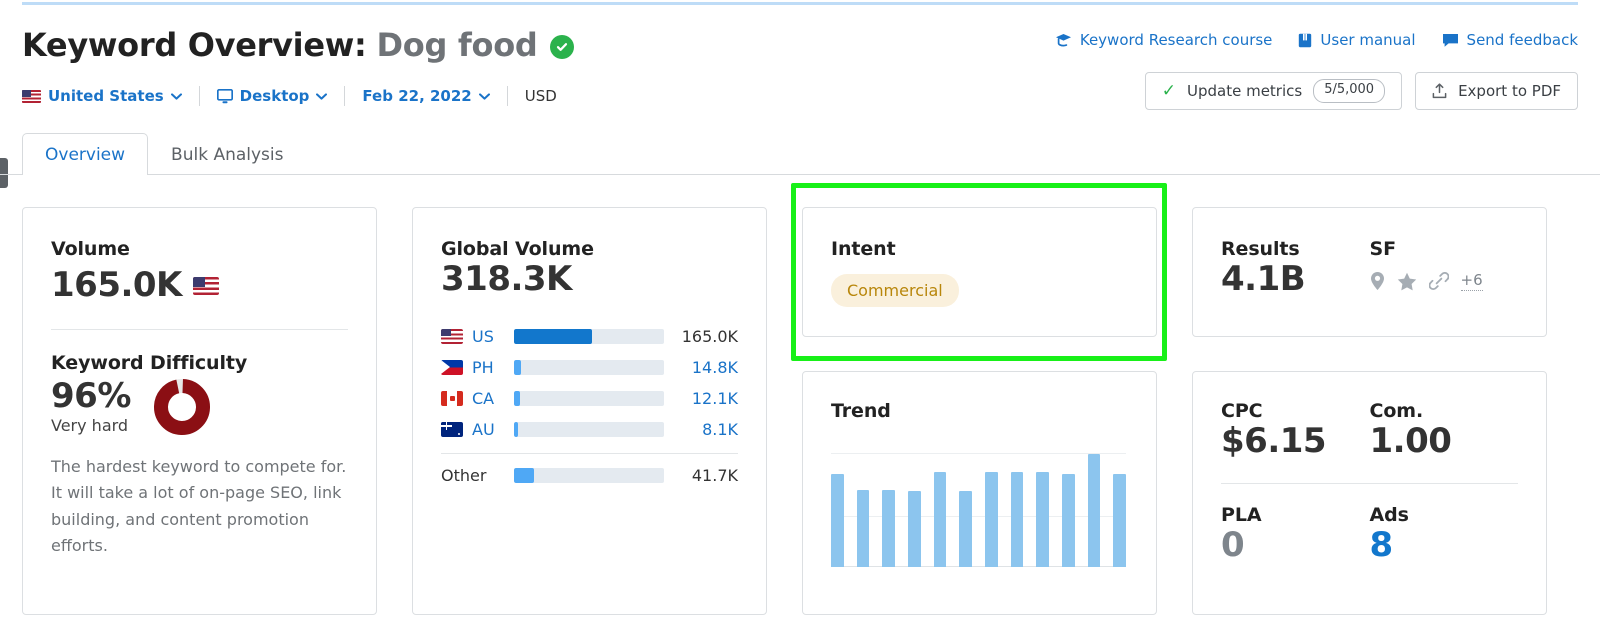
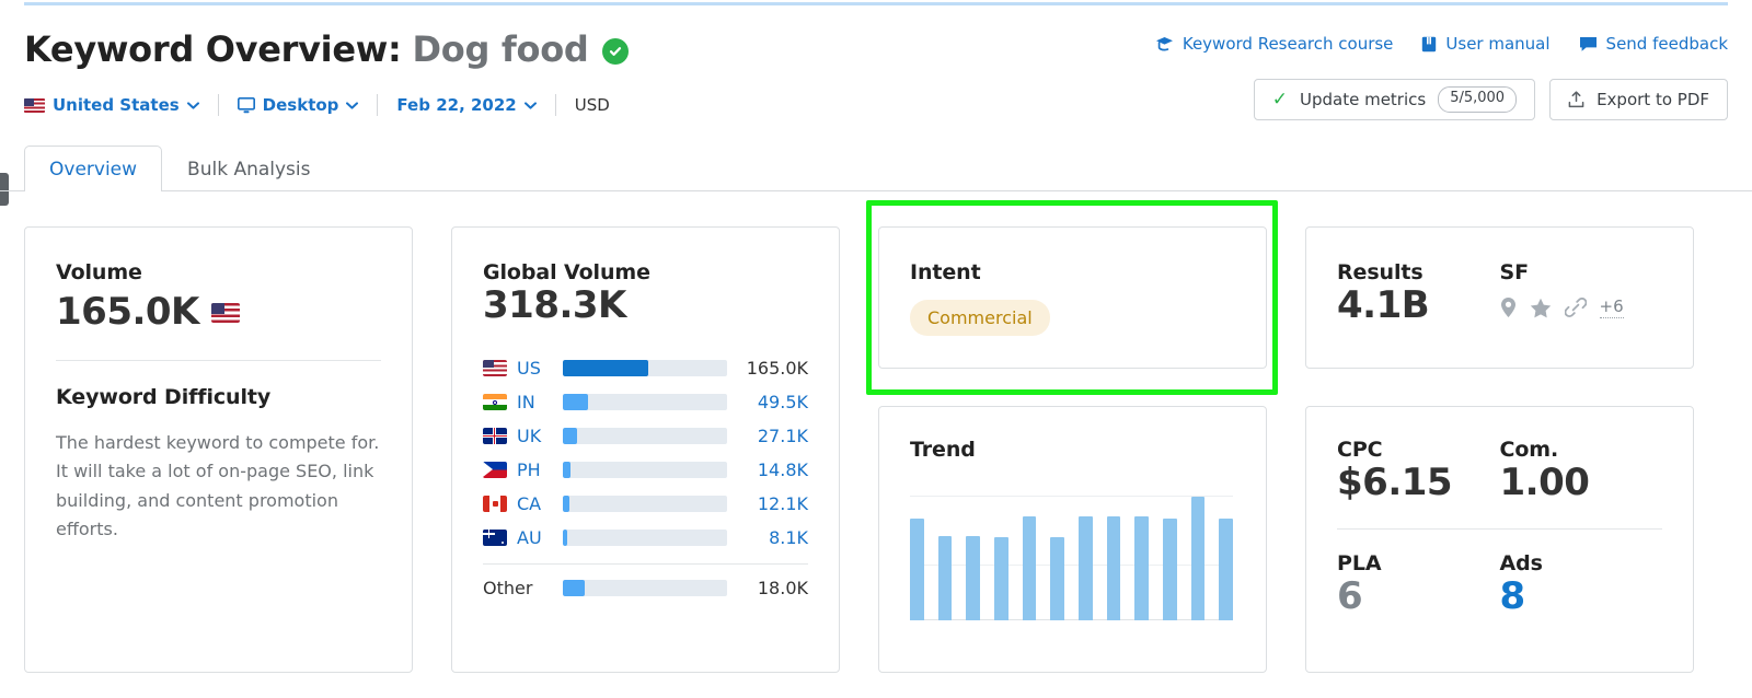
  Keyword Overview:
  Dog food
  United States
  Desktop
  Feb 22, 2022
  USD
  Keyword Research course
  User manual
  Send feedback
  ✓
  Update metrics
  5/5,000
  Export to PDF
  Overview
  Bulk Analysis
  Volume
  165.0K
  Keyword Difficulty
- 96%
- Very hard
  The hardest keyword to compete for. It will take a lot of on-page SEO, link building, and content promotion efforts.
  Global Volume
  318.3K
  US
  165.0K
+ IN
+ 49.5K
+ UK
+ 27.1K
  PH
  14.8K
  CA
  12.1K
  AU
  8.1K
  Other
- 41.7K
+ 18.0K
  Intent
  Commercial
  Results
  4.1B
  SF
  +6
  Trend
  CPC
  $6.15
  Com.
  1.00
  PLA
- 0
+ 6
  Ads
  8
